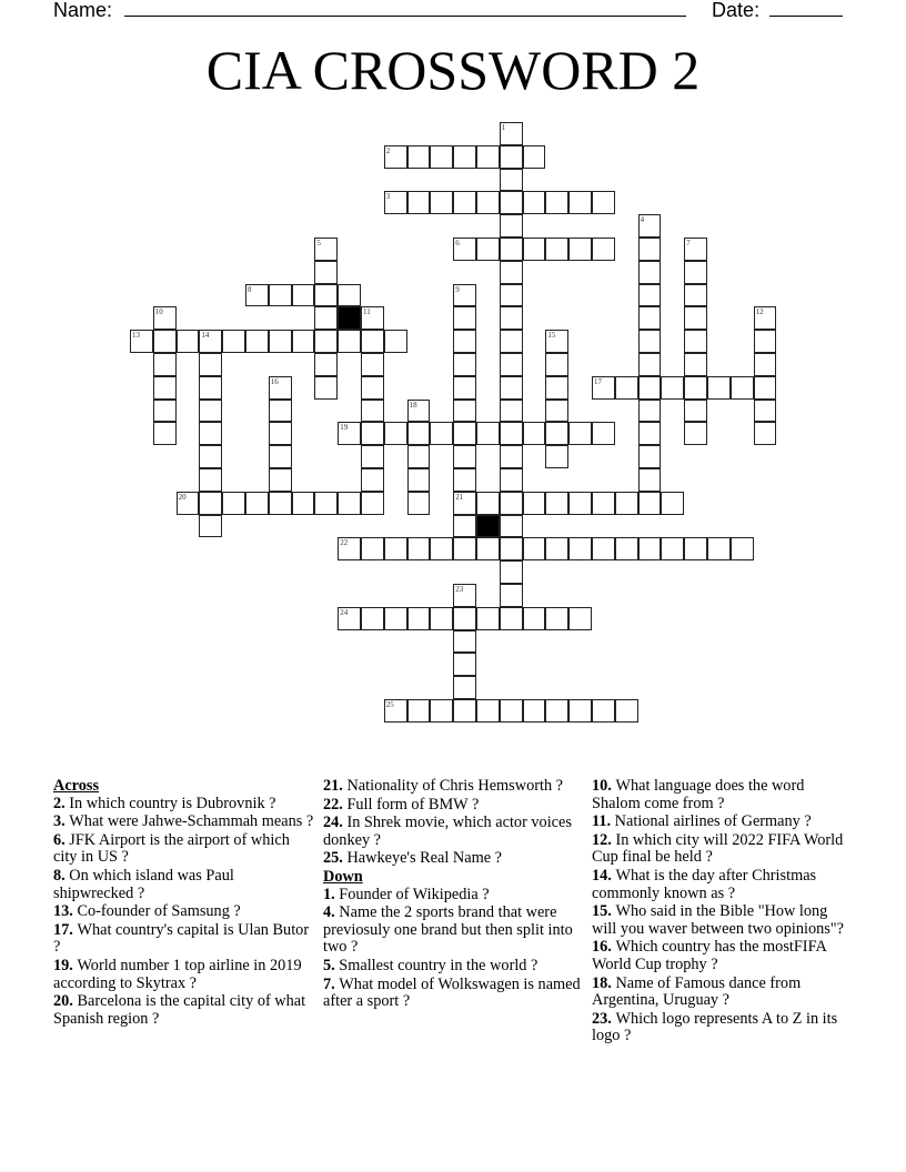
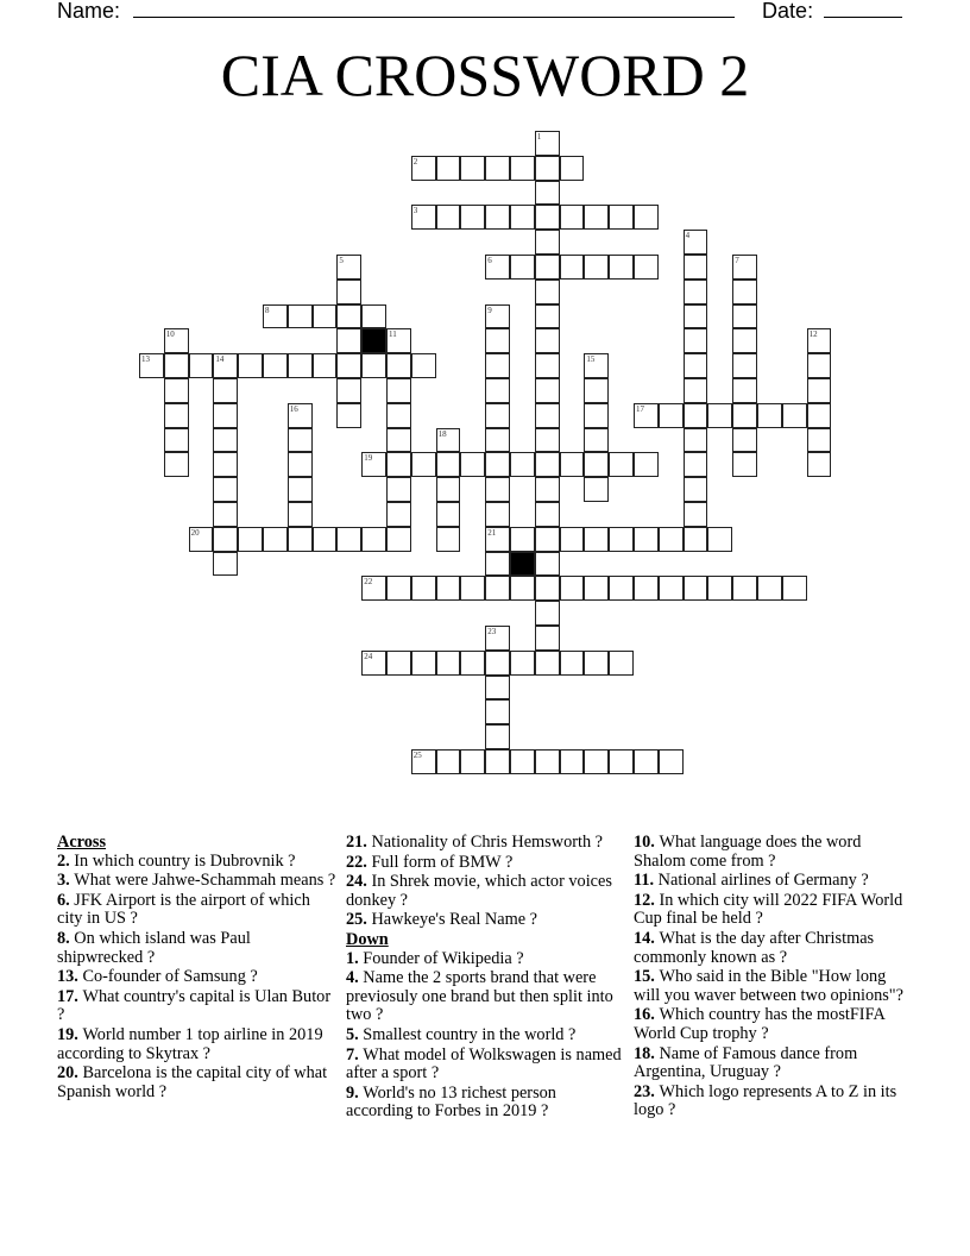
  Name: Date:
  CIA CROSSWORD 2
  2
  3
  6
  8
  13
  14
  17
  19
  20
  21
  22
  24
  25
  1
  4
  5
  7
  9
  10
  11
  12
  15
  16
  18
  23
  Across
  2. In which country is Dubrovnik ?
  3. What were Jahwe-Schammah means ?
  6. JFK Airport is the airport of which city in US ?
  8. On which island was Paul shipwrecked ?
  13. Co-founder of Samsung ?
  17. What country's capital is Ulan Butor ?
  19. World number 1 top airline in 2019 according to Skytrax ?
- 20. Barcelona is the capital city of what Spanish region ?
+ 20. Barcelona is the capital city of what Spanish world ?
  21. Nationality of Chris Hemsworth ?
  22. Full form of BMW ?
  24. In Shrek movie, which actor voices donkey ?
  25. Hawkeye's Real Name ?
  Down
  1. Founder of Wikipedia ?
  4. Name the 2 sports brand that were previosuly one brand but then split into two ?
  5. Smallest country in the world ?
  7. What model of Wolkswagen is named after a sport ?
+ 9. World's no 13 richest person according to Forbes in 2019 ?
  10. What language does the word Shalom come from ?
  11. National airlines of Germany ?
  12. In which city will 2022 FIFA World Cup final be held ?
  14. What is the day after Christmas commonly known as ?
  15. Who said in the Bible "How long will you waver between two opinions"?
  16. Which country has the mostFIFA World Cup trophy ?
  18. Name of Famous dance from Argentina, Uruguay ?
  23. Which logo represents A to Z in its logo ?
